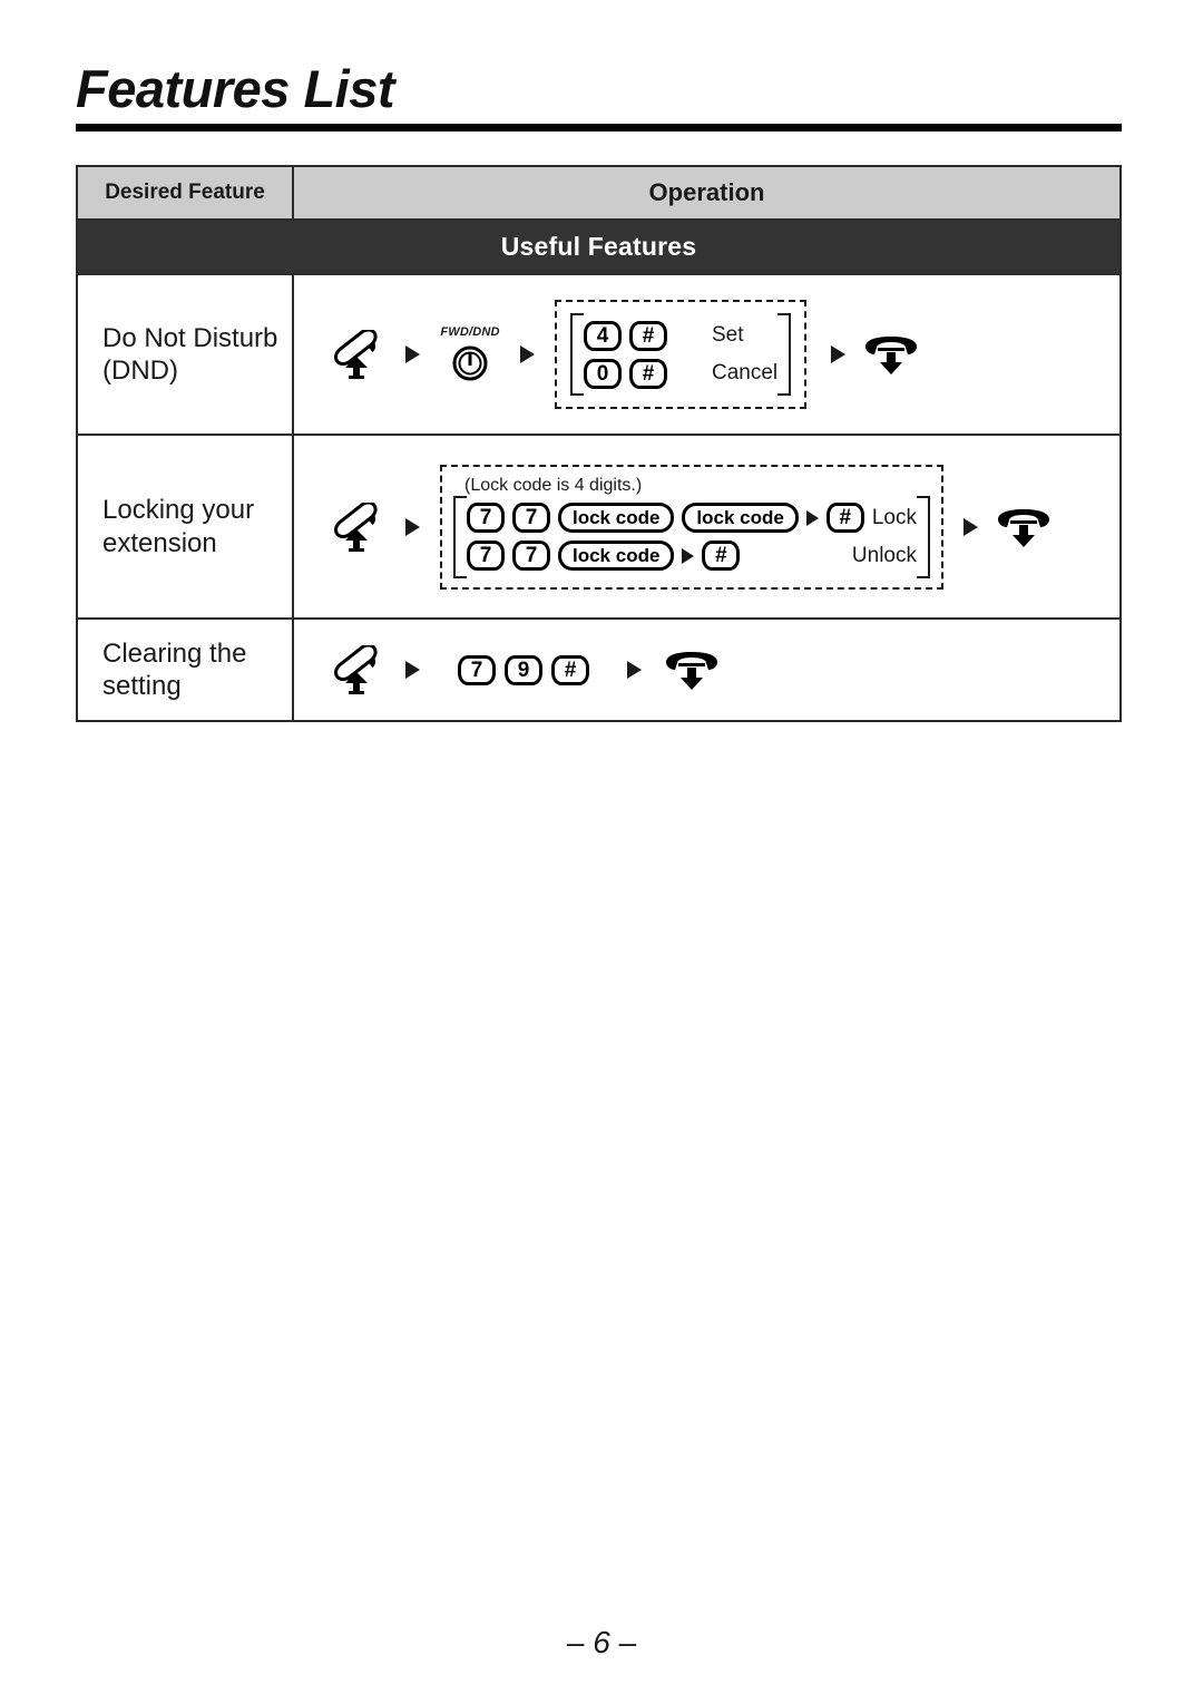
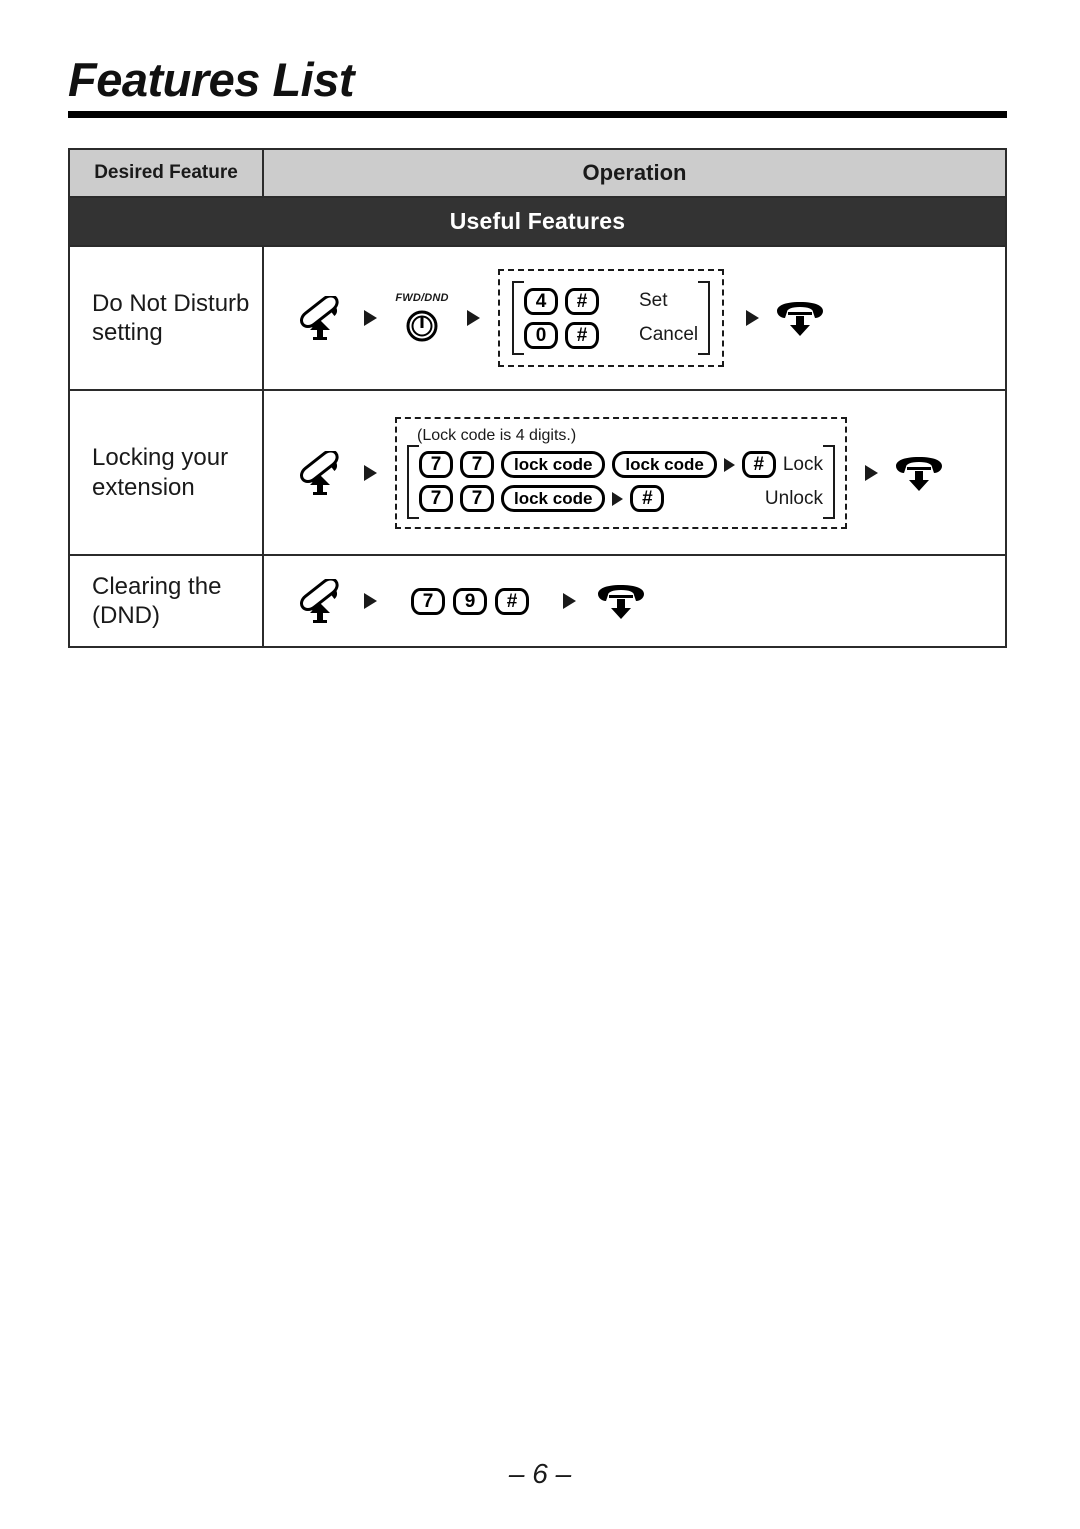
  Features List
  Desired Feature
  Operation
  Useful Features
  Do Not Disturb
- (DND)
+ setting
  FWD/DND
  4
  #
  Set
  0
  #
  Cancel
  Locking your
  extension
  (Lock code is 4 digits.)
  7
  7
  lock code
  lock code
  #
  Lock
  7
  7
  lock code
  #
  Unlock
  Clearing the
- setting
+ (DND)
  7
  9
  #
  – 6 –
